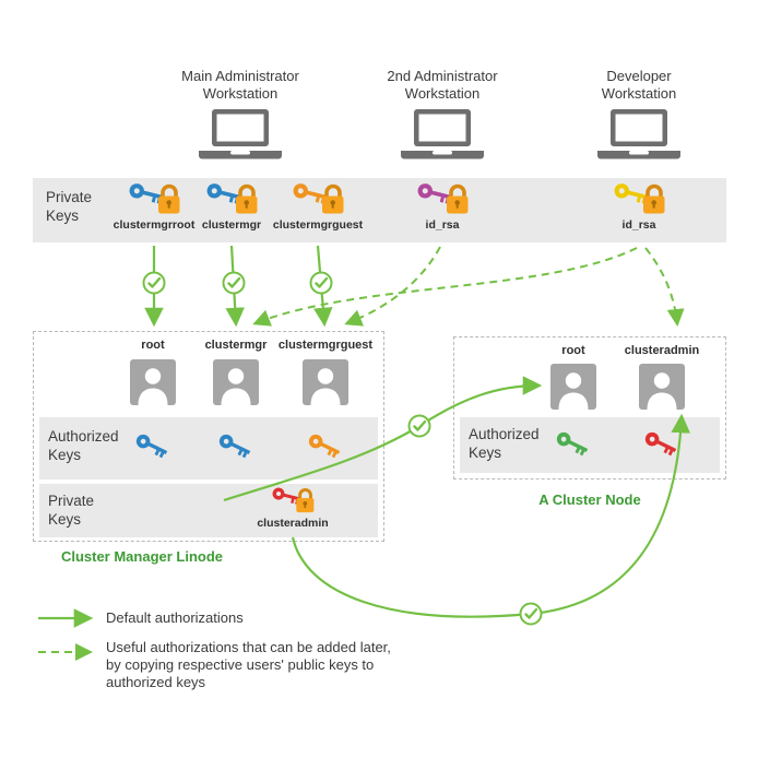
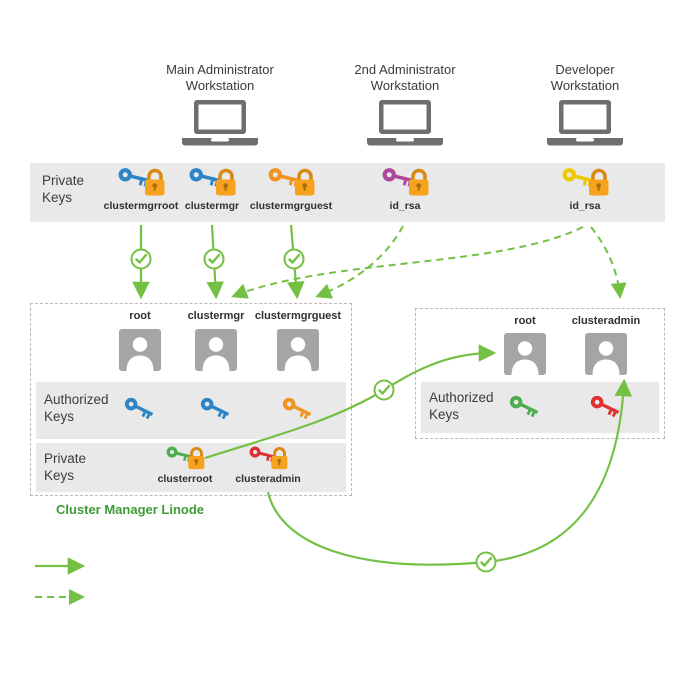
  Main Administrator
  Workstation
  2nd Administrator
  Workstation
  Developer
  Workstation
  Private
  Keys
  clustermgrroot
  clustermgr
  clustermgrguest
  id_rsa
  id_rsa
  root
  clustermgr
  clustermgrguest
  Authorized
  Keys
  Private
  Keys
+ clusterroot
  clusteradmin
  Cluster Manager Linode
  root
  clusteradmin
  Authorized
  Keys
- A Cluster Node
- Default authorizations
- Useful authorizations that can be added later,
- by copying respective users' public keys to
- authorized keys
